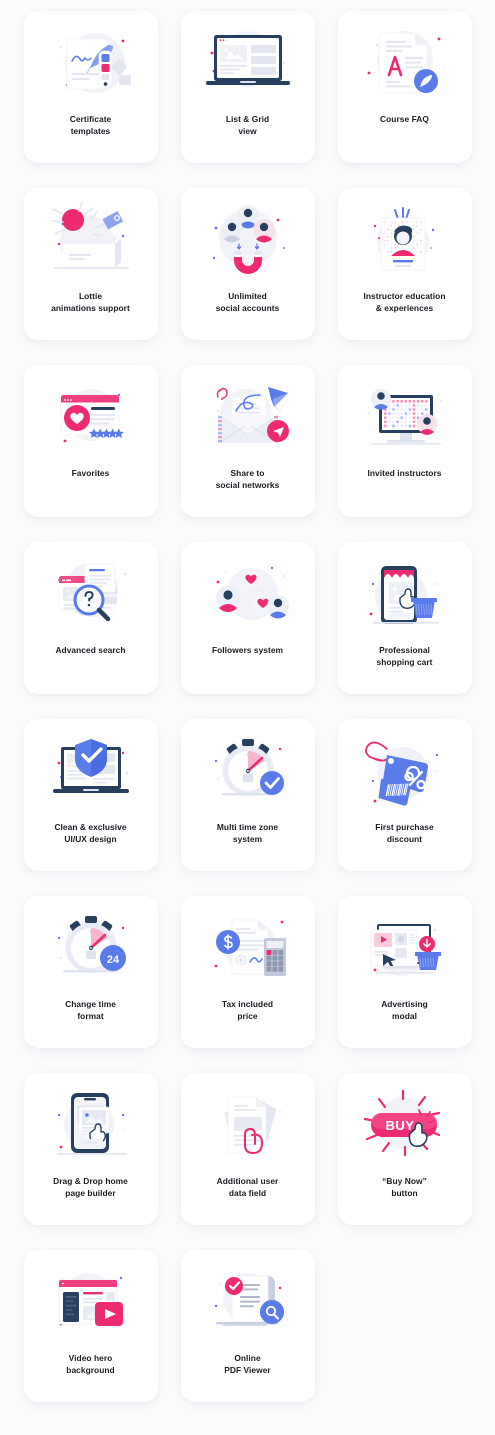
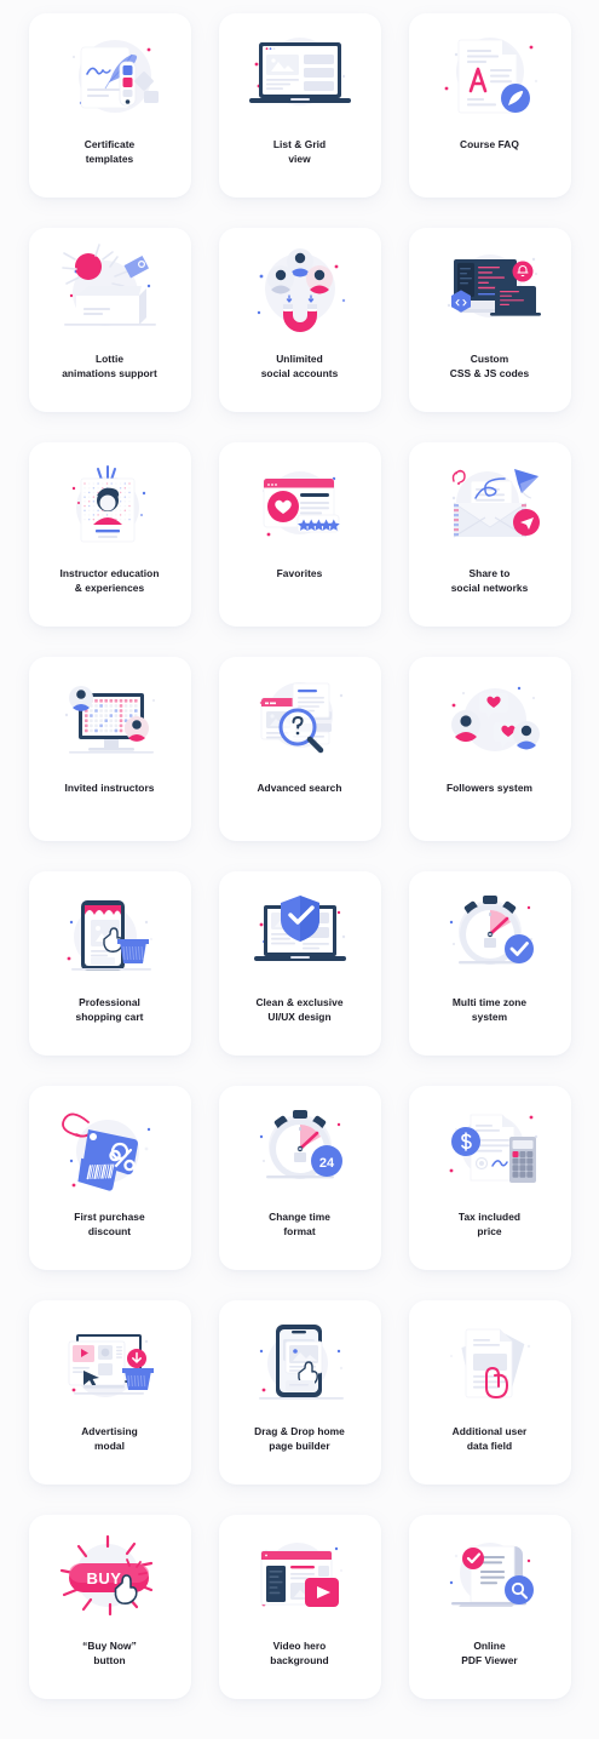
  Certificate
  templates
  List & Grid
  view
  Course FAQ
  Lottie
  animations support
  Unlimited
  social accounts
+ Custom
+ CSS & JS codes
  Instructor education
  & experiences
  Favorites
  Share to
  social networks
  Invited instructors
  Advanced search
  Followers system
  Professional
  shopping cart
  Clean & exclusive
  UI/UX design
  Multi time zone
  system
  First purchase
  discount
  24
  Change time
  format
  Tax included
  price
  Advertising
  modal
  Drag & Drop home
  page builder
  Additional user
  data field
  BUY
  “Buy Now”
  button
  Video hero
  background
  Online
  PDF Viewer
